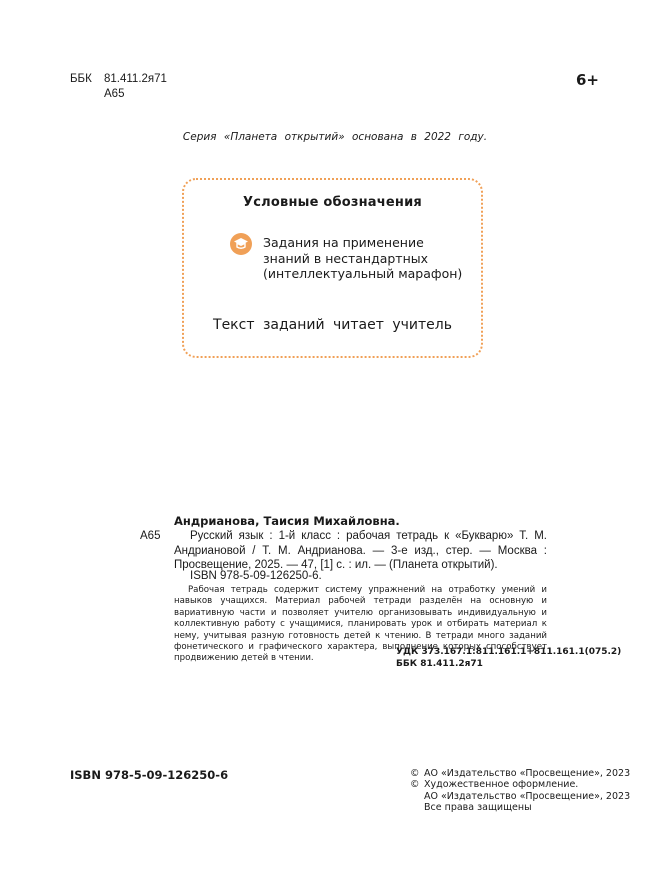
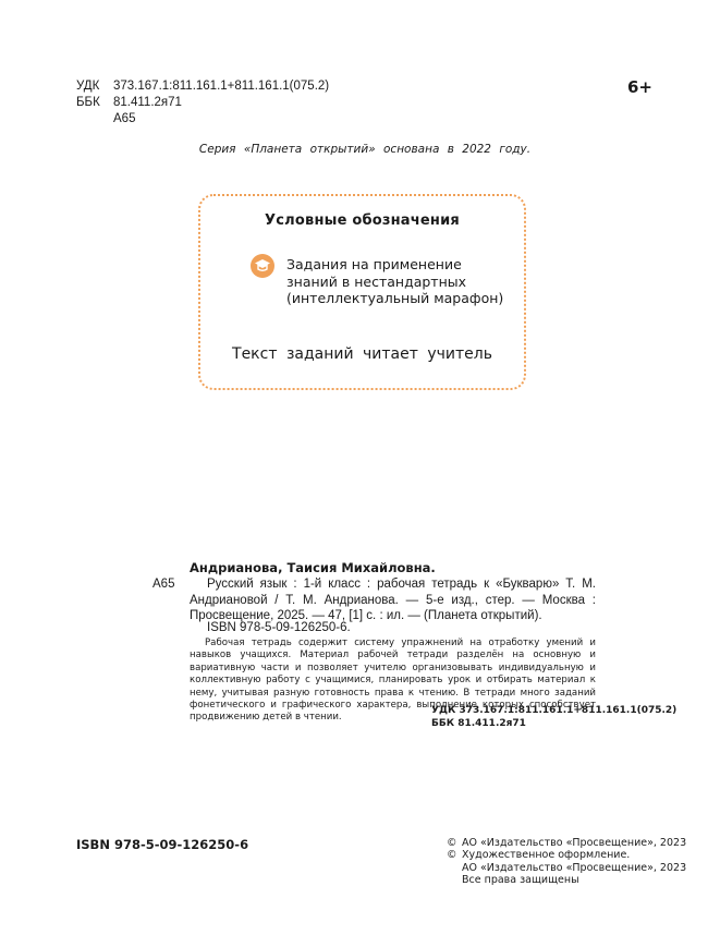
+ УДК
+ 373.167.1:811.161.1+811.161.1(075.2)
  ББК
  81.411.2я71
  А65
  6+
  Серия «Планета открытий» основана в 2022 году.
  Условные обозначения
  Задания на применение
  знаний в нестандартных
  (интеллектуальный марафон)
  Текст заданий читает учитель
  Андрианова, Таисия Михайловна.
  А65
- Русский язык : 1-й класс : рабочая тетрадь к «Букварю» Т. М. Андриановой / Т. М. Андрианова. — 3-е изд., стер. — Москва : Просвещение, 2025. — 47, [1] с. : ил. — (Планета открытий).
+ Русский язык : 1-й класс : рабочая тетрадь к «Букварю» Т. М. Андриановой / Т. М. Андрианова. — 5-е изд., стер. — Москва : Просвещение, 2025. — 47, [1] с. : ил. — (Планета открытий).
  ISBN 978-5-09-126250-6.
- Рабочая тетрадь содержит систему упражнений на отработку умений и навыков учащихся. Материал рабочей тетради разделён на основную и вариативную части и позволяет учителю организовывать индивидуальную и коллективную работу с учащимися, планировать урок и отбирать материал к нему, учитывая разную готовность детей к чтению. В тетради много заданий фонетического и графического характера, выполнение которых способствует продвижению детей в чтении.
+ Рабочая тетрадь содержит систему упражнений на отработку умений и навыков учащихся. Материал рабочей тетради разделён на основную и вариативную части и позволяет учителю организовывать индивидуальную и коллективную работу с учащимися, планировать урок и отбирать материал к нему, учитывая разную готовность права к чтению. В тетради много заданий фонетического и графического характера, выполнение которых способствует продвижению детей в чтении.
  УДК 373.167.1:811.161.1+811.161.1(075.2)
  ББК 81.411.2я71
  ISBN 978-5-09-126250-6
  ©
  АО «Издательство «Просвещение», 2023
  ©
  Художественное оформление.
  АО «Издательство «Просвещение», 2023
  Все права защищены
